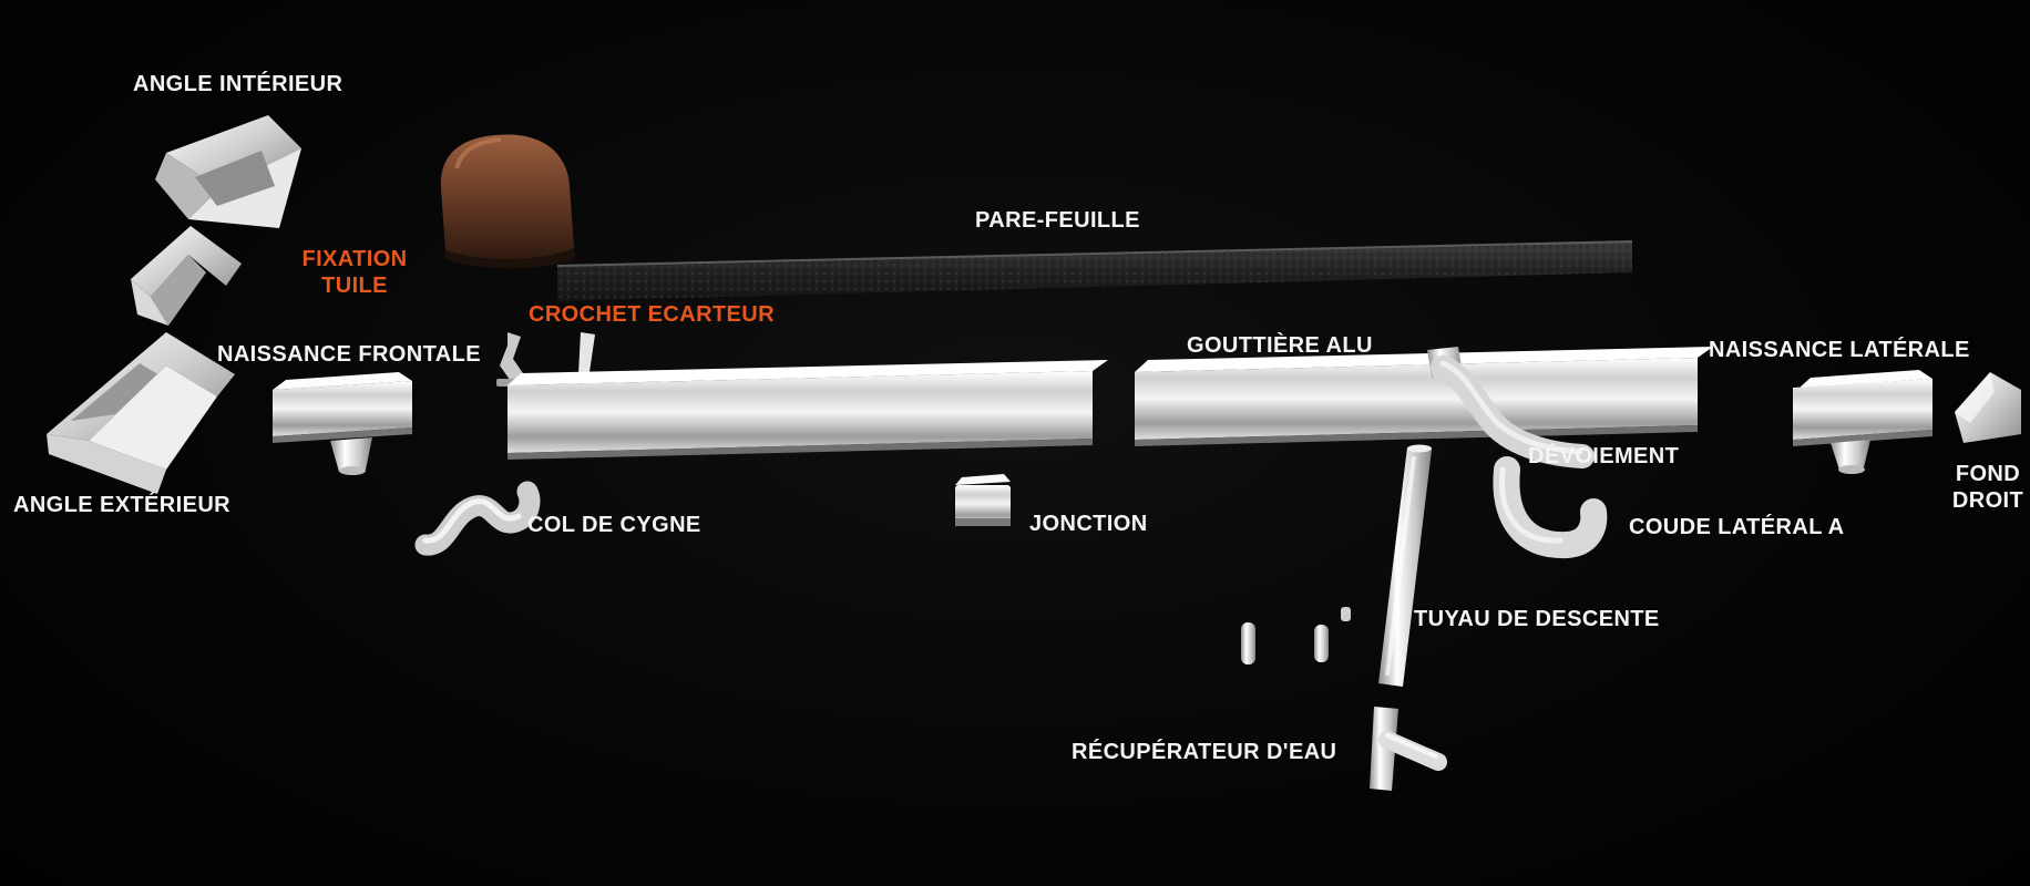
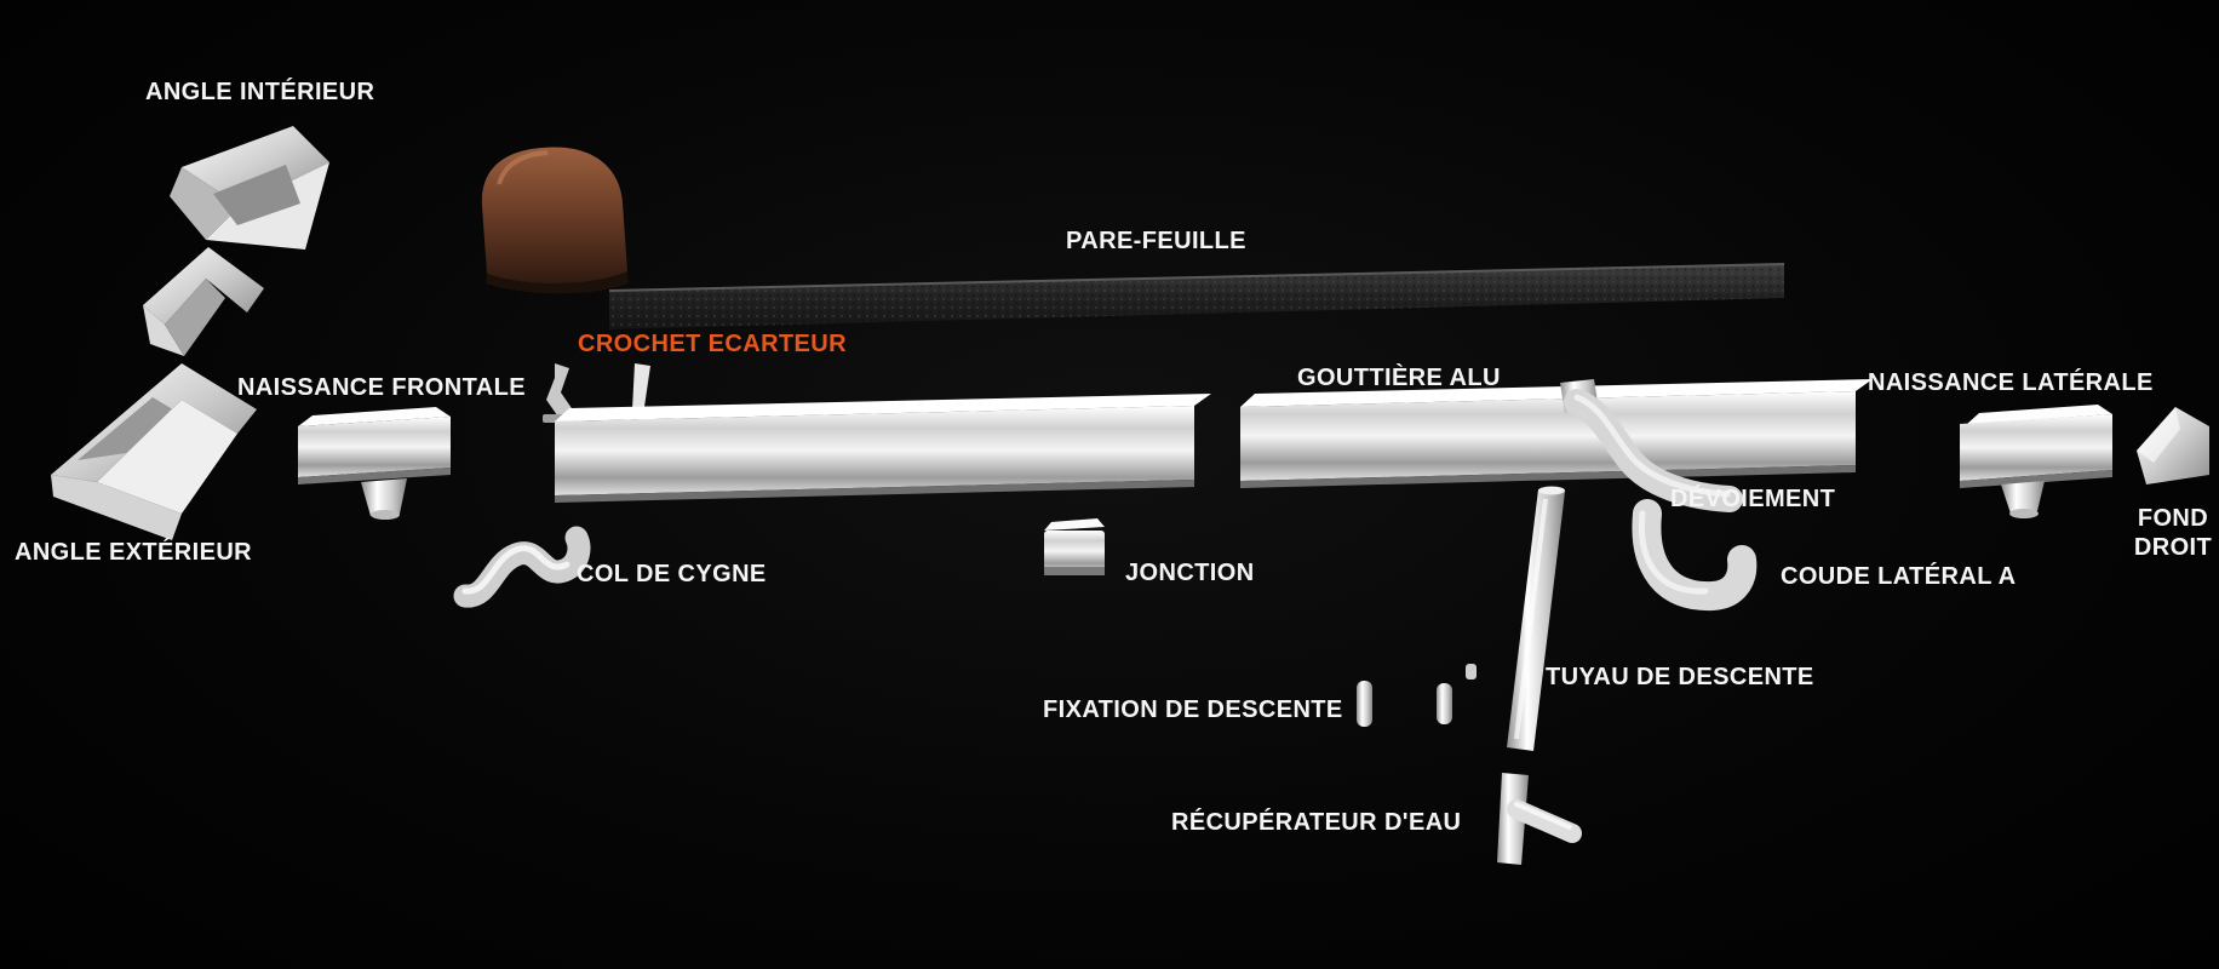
  ANGLE INTÉRIEUR
- FIXATION
- TUILE
  CROCHET ECARTEUR
  NAISSANCE FRONTALE
  ANGLE EXTÉRIEUR
  COL DE CYGNE
  PARE-FEUILLE
  GOUTTIÈRE ALU
  JONCTION
+ FIXATION DE DESCENTE
  RÉCUPÉRATEUR D'EAU
  TUYAU DE DESCENTE
  DÉVOIEMENT
  COUDE LATÉRAL A
  NAISSANCE LATÉRALE
  FOND
  DROIT
